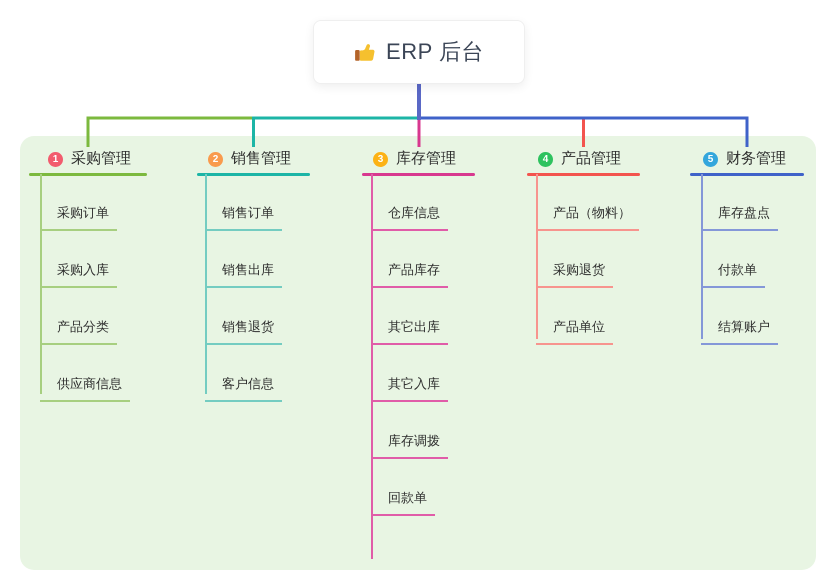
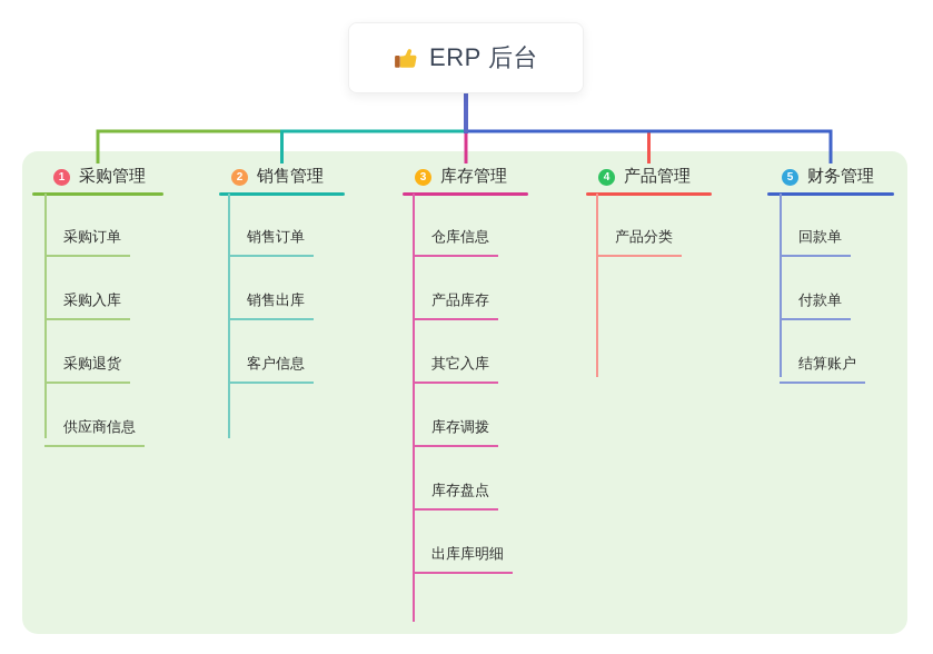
  ERP 后台
  1
  采购管理
  采购订单
  采购入库
- 产品分类
+ 采购退货
  供应商信息
  2
  销售管理
  销售订单
  销售出库
- 销售退货
  客户信息
  3
  库存管理
  仓库信息
  产品库存
- 其它出库
  其它入库
  库存调拨
- 回款单
+ 库存盘点
+ 出库库明细
  4
  产品管理
- 产品（物料）
- 采购退货
+ 产品分类
- 产品单位
  5
  财务管理
- 库存盘点
+ 回款单
  付款单
  结算账户
